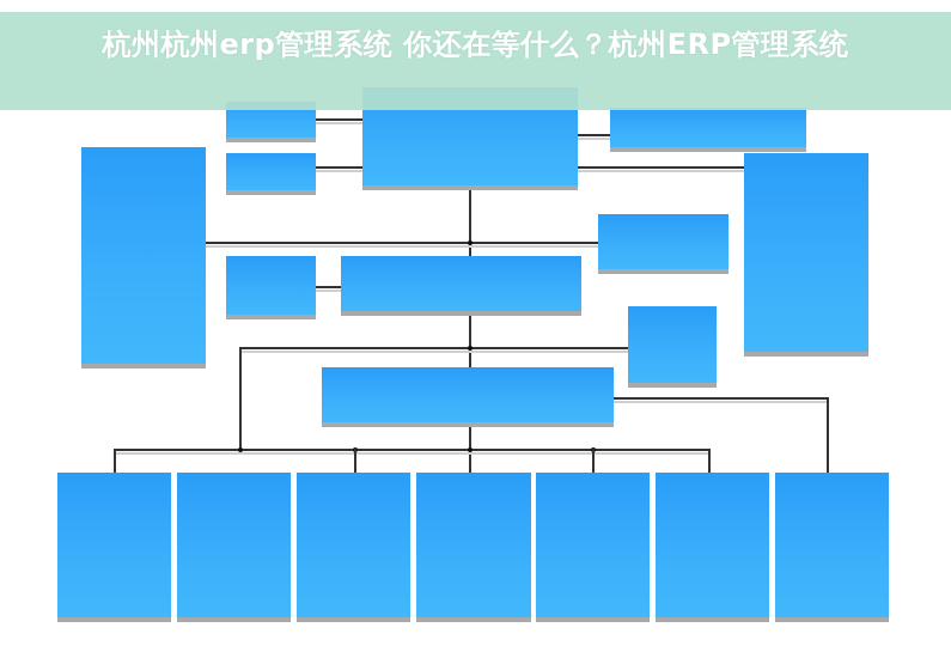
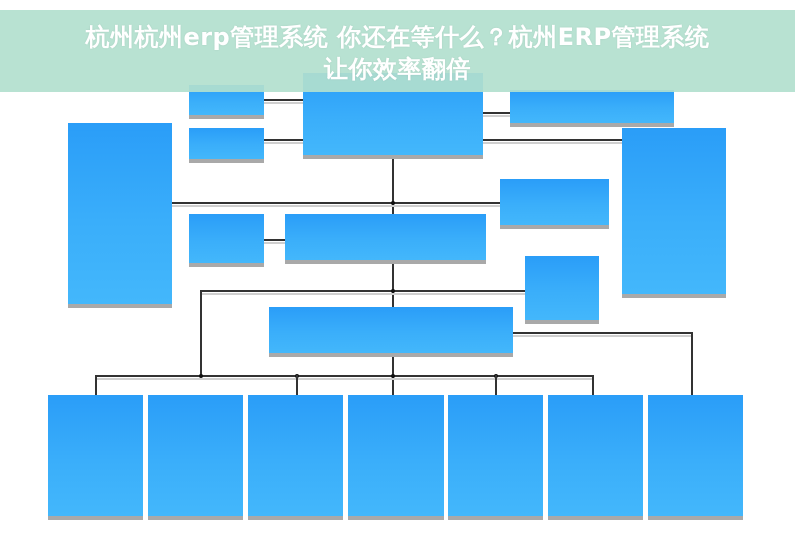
  杭州杭州erp管理系统 你还在等什么？杭州ERP管理系统
+ 让你效率翻倍
